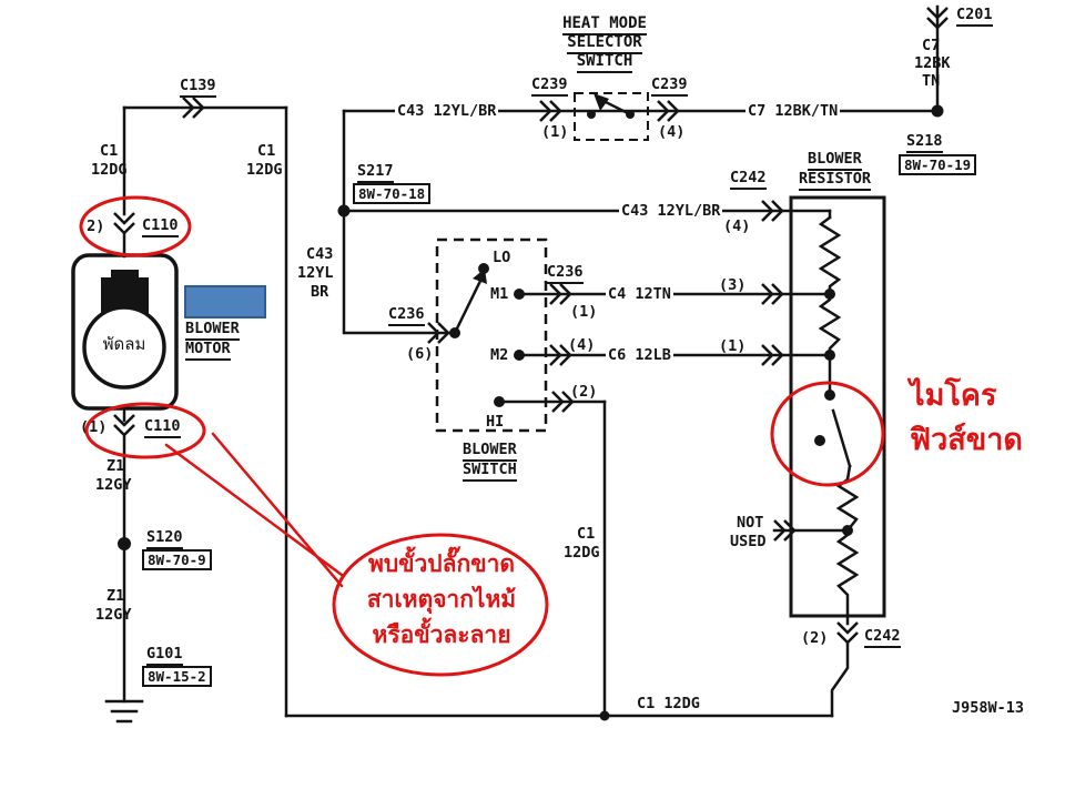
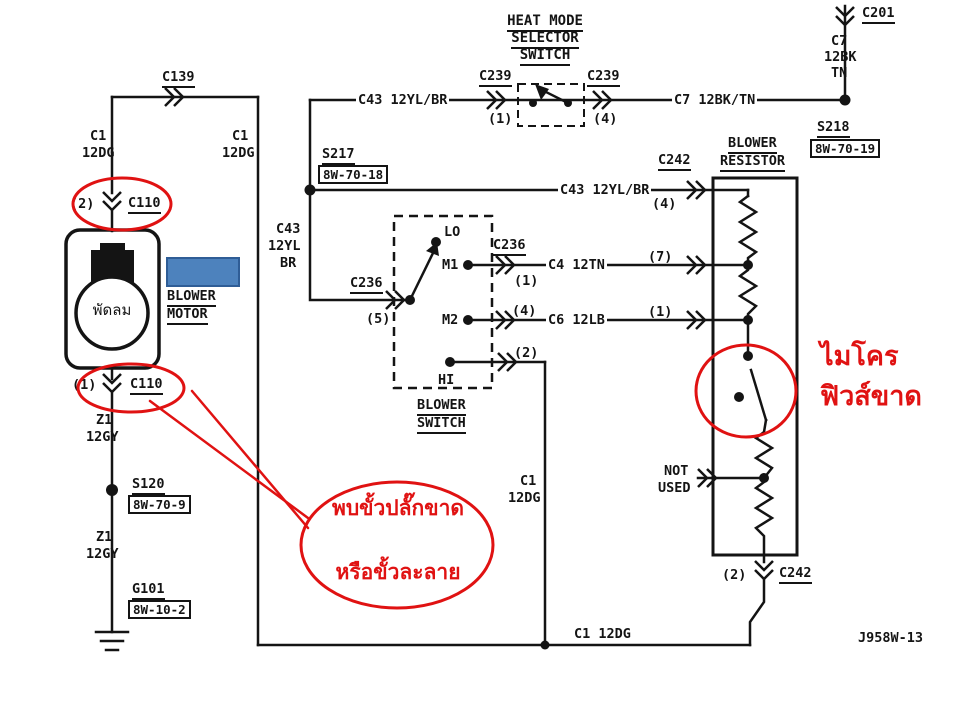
  HEAT MODE
  SELECTOR
  SWITCH
  C239
  C239
  (1)
  (4)
  C43 12YL/BR
  C7 12BK/TN
  C201
  C7
  12BK
  TN
  S218
  8W-70-19
  C139
  C1
  12DG
  C1
  12DG
  C110
  พัดลม
  BLOWER
  MOTOR
  (1)
  C110
  Z1
  12GY
  S120
  8W-70-9
  Z1
  12GY
  G101
- 8W-15-2
+ 8W-10-2
  S217
  8W-70-18
  C43
  12YL
  BR
  C43 12YL/BR
  C236
- (6)
+ (5)
  LO
  M1
  M2
  HI
  C236
  (1)
  C4 12TN
  (4)
  C6 12LB
  (2)
  BLOWER
  SWITCH
  C1
  12DG
  C242
  BLOWER
  RESISTOR
  (4)
- (3)
+ (7)
  (1)
  NOT
  USED
  (2)
  C242
  C1 12DG
  J958W-13
  ไมโคร
  ฟิวส์ขาด
  พบขั้วปลั๊กขาด
- สาเหตุจากไหม้
  หรือขั้วละลาย
